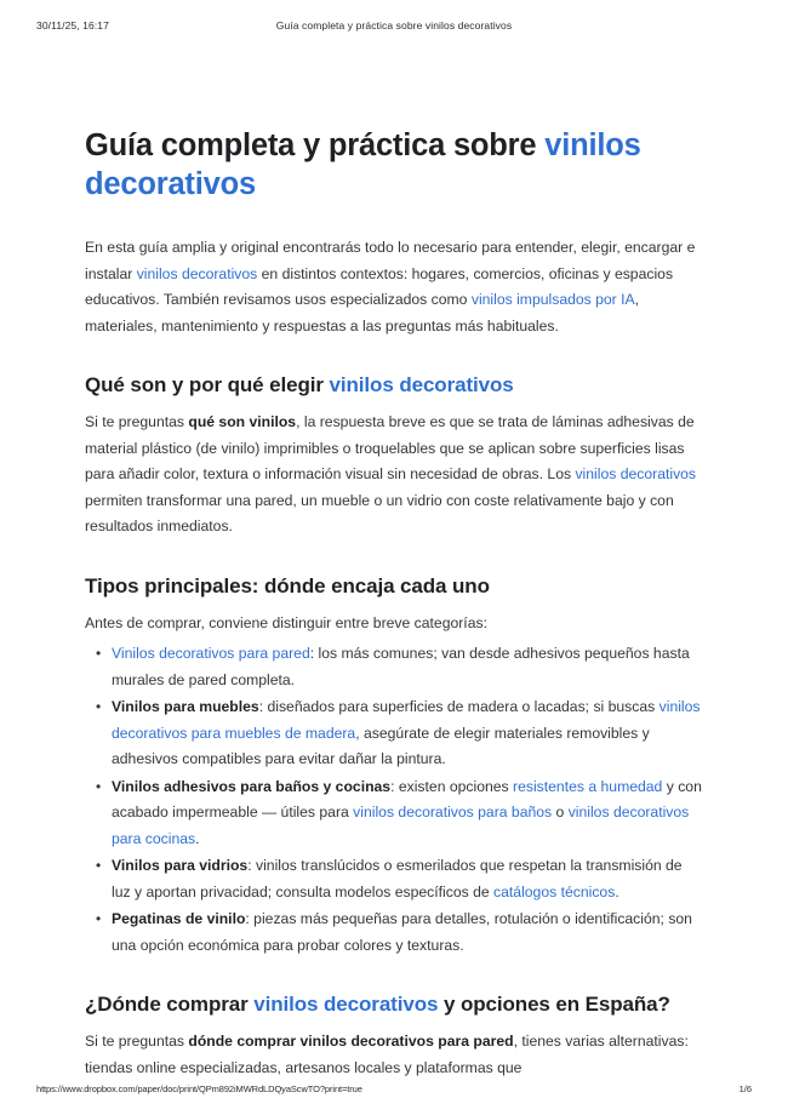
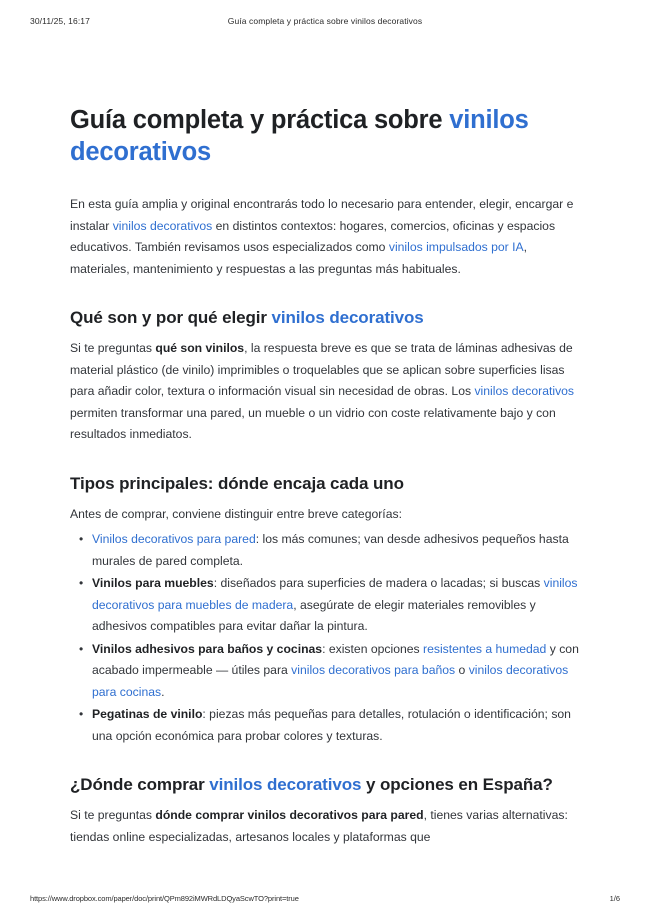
  30/11/25, 16:17
  Guía completa y práctica sobre vinilos decorativos
  Guía completa y práctica sobre vinilos decorativos
  En esta guía amplia y original encontrarás todo lo necesario para entender, elegir, encargar e instalar vinilos decorativos en distintos contextos: hogares, comercios, oficinas y espacios educativos. También revisamos usos especializados como vinilos impulsados por IA, materiales, mantenimiento y respuestas a las preguntas más habituales.
  Qué son y por qué elegir vinilos decorativos
  Si te preguntas qué son vinilos, la respuesta breve es que se trata de láminas adhesivas de material plástico (de vinilo) imprimibles o troquelables que se aplican sobre superficies lisas para añadir color, textura o información visual sin necesidad de obras. Los vinilos decorativos permiten transformar una pared, un mueble o un vidrio con coste relativamente bajo y con resultados inmediatos.
  Tipos principales: dónde encaja cada uno
  Antes de comprar, conviene distinguir entre breve categorías:
  Vinilos decorativos para pared: los más comunes; van desde adhesivos pequeños hasta murales de pared completa.
  Vinilos para muebles: diseñados para superficies de madera o lacadas; si buscas vinilos decorativos para muebles de madera, asegúrate de elegir materiales removibles y adhesivos compatibles para evitar dañar la pintura.
  Vinilos adhesivos para baños y cocinas: existen opciones resistentes a humedad y con acabado impermeable — útiles para vinilos decorativos para baños o vinilos decorativos para cocinas.
- Vinilos para vidrios: vinilos translúcidos o esmerilados que respetan la transmisión de luz y aportan privacidad; consulta modelos específicos de catálogos técnicos.
  Pegatinas de vinilo: piezas más pequeñas para detalles, rotulación o identificación; son una opción económica para probar colores y texturas.
  ¿Dónde comprar vinilos decorativos y opciones en España?
  Si te preguntas dónde comprar vinilos decorativos para pared, tienes varias alternativas: tiendas online especializadas, artesanos locales y plataformas que
  https://www.dropbox.com/paper/doc/print/QPm892iMWRdLDQyaScwTO?print=true
  1/6
